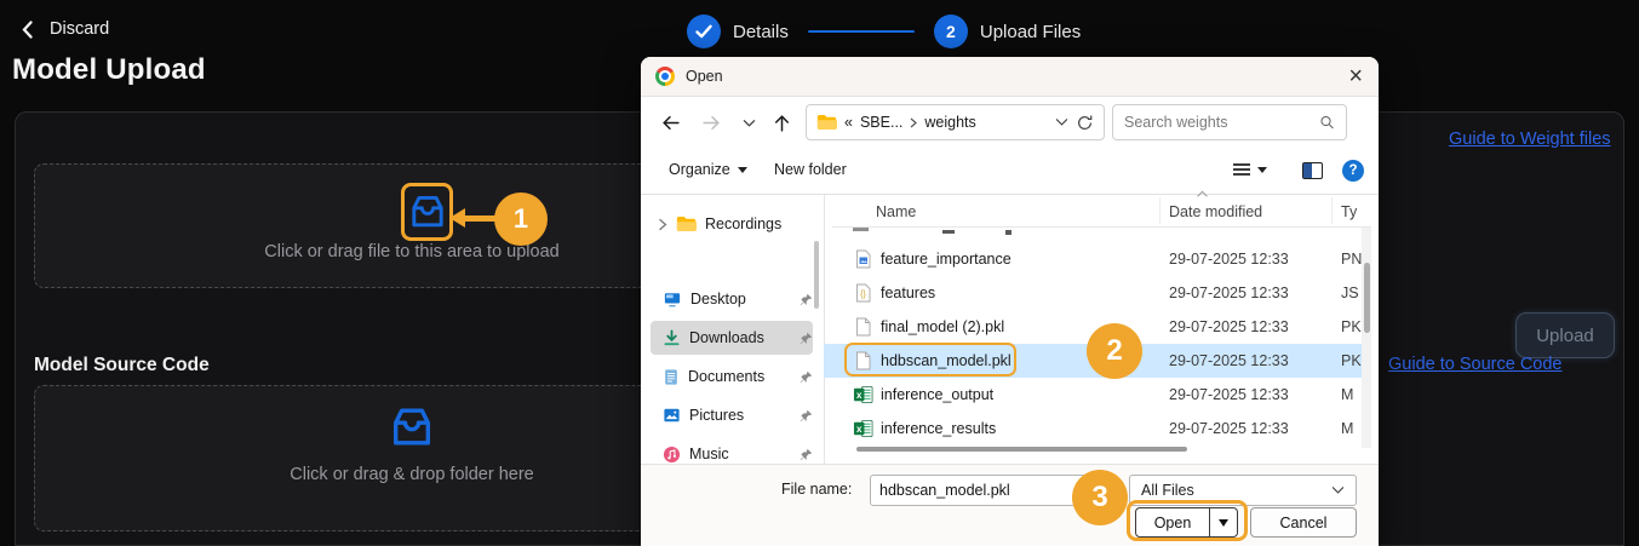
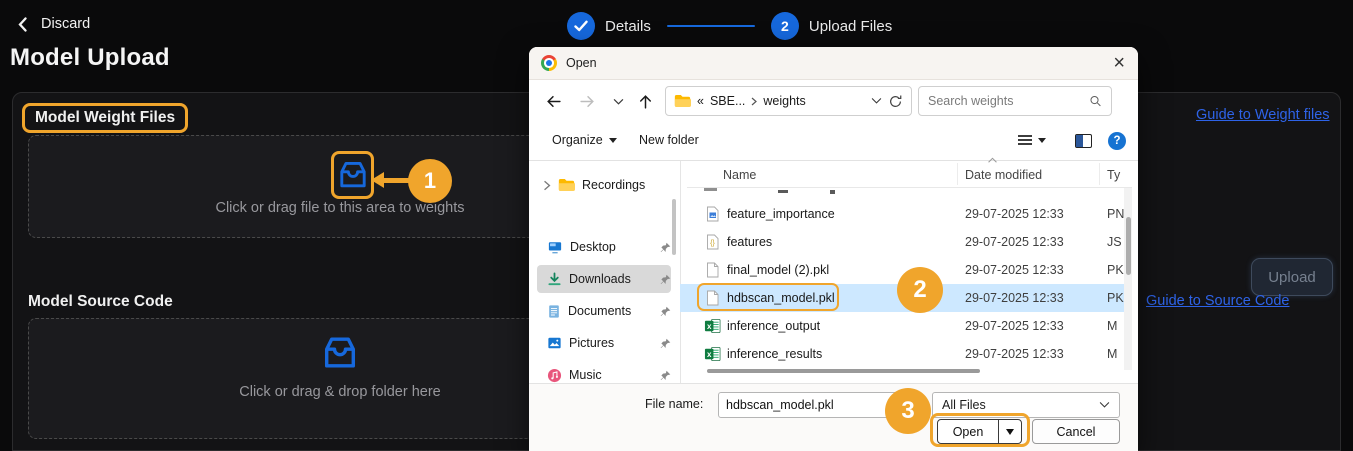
  Discard
  Details
  2
  Upload Files
  Model Upload
+ Model Weight Files
- Click or drag file to this area to upload
+ Click or drag file to this area to weights
  1
  Model Source Code
  Click or drag & drop folder here
  Guide to Weight files
  Upload
  Guide to Source Code
  Open
  ×
  «
  SBE...
  weights
  Search weights
  Organize
  New folder
  ?
  Recordings
  Desktop
  Downloads
  Documents
  Pictures
  Music
  Name
  Date modified
  Ty
  feature_importance
  29-07-2025 12:33
  PN
  features
  29-07-2025 12:33
  JS
  final_model (2).pkl
  29-07-2025 12:33
  PK
  hdbscan_model.pkl
  29-07-2025 12:33
  PK
  x
  inference_output
  29-07-2025 12:33
  M
  x
  inference_results
  29-07-2025 12:33
  M
  File name:
  hdbscan_model.pkl
  All Files
  Open
  Cancel
  2
  3
